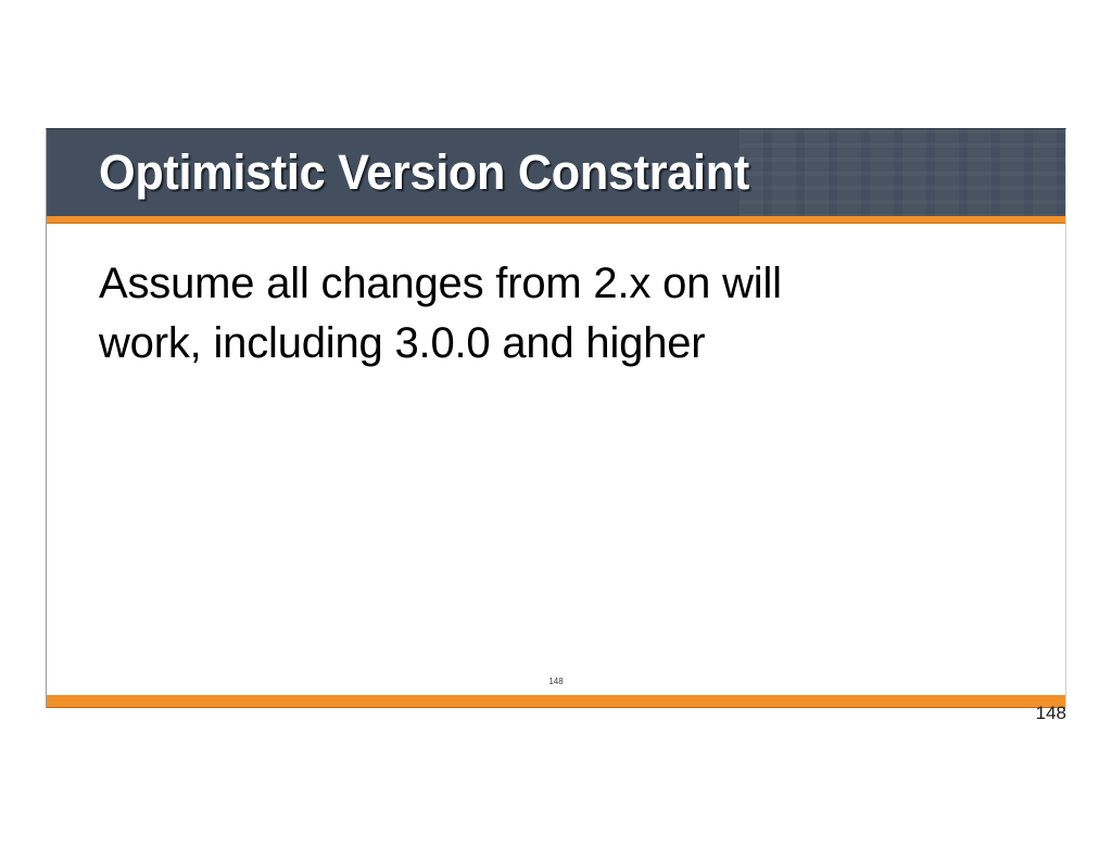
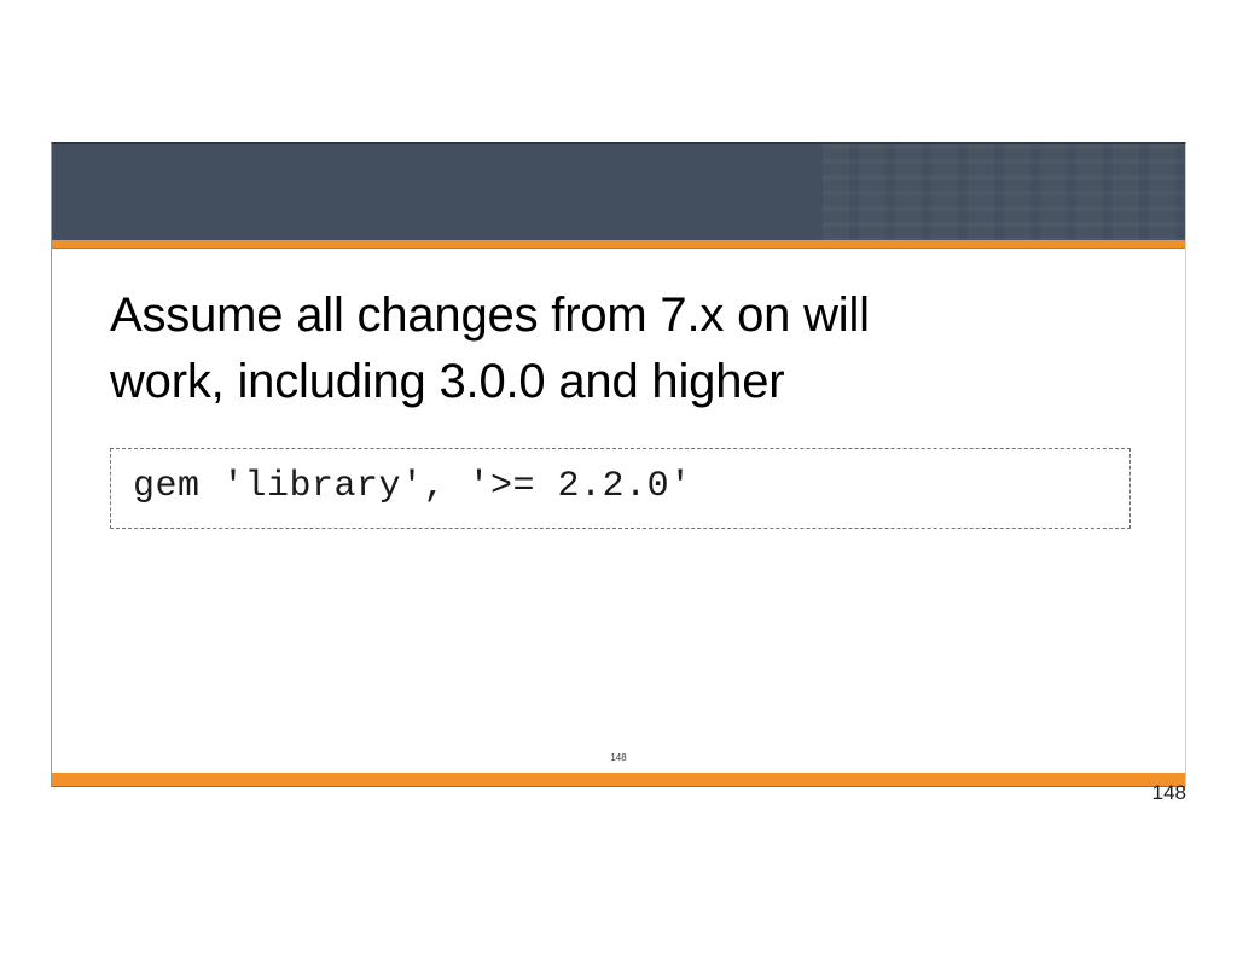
- Optimistic Version Constraint
- Assume all changes from 2.x on will work, including 3.0.0 and higher
+ Assume all changes from 7.x on will work, including 3.0.0 and higher
+ gem 'library', '>= 2.2.0'
  148
  148
